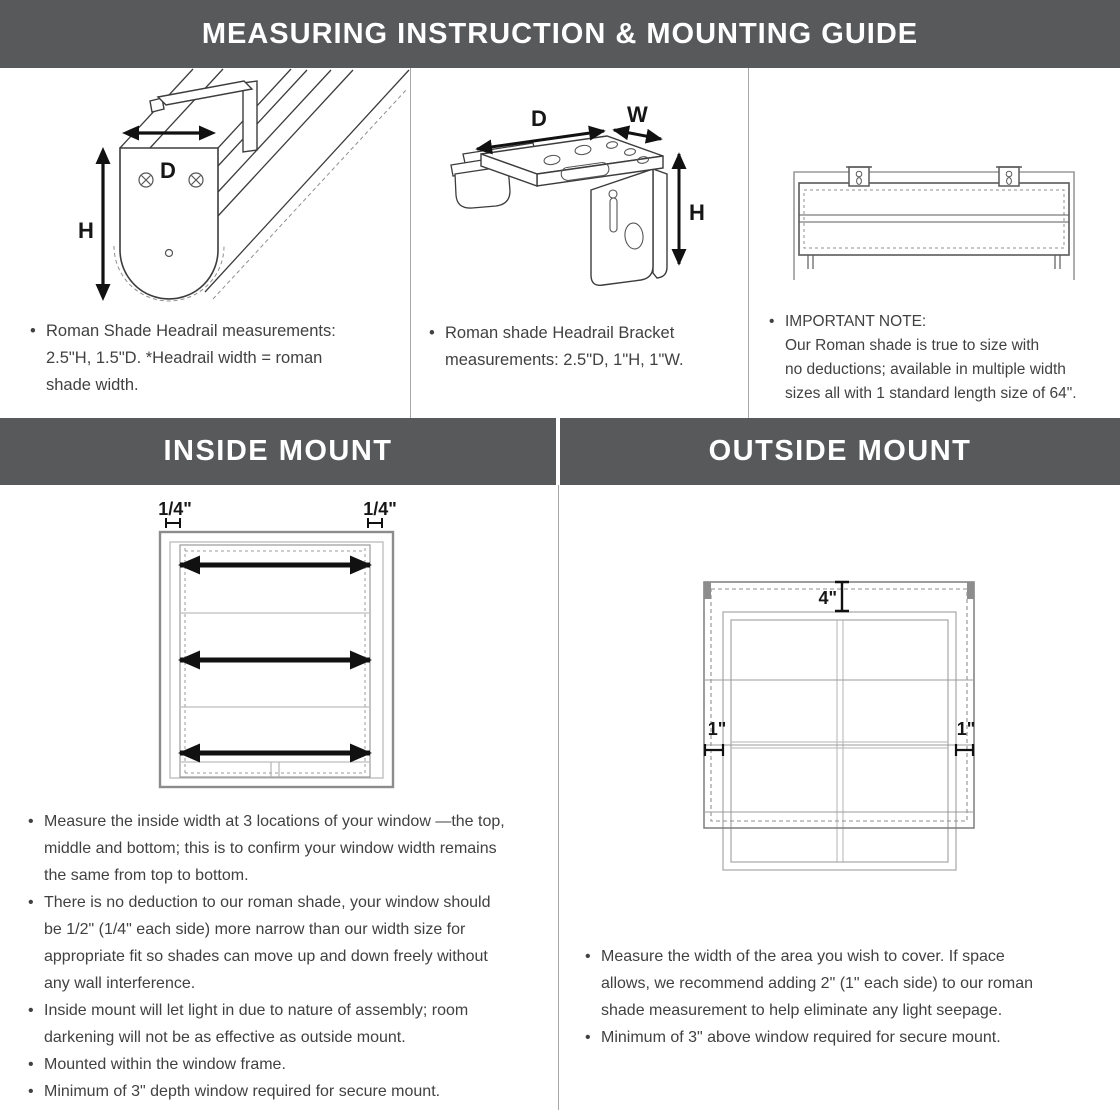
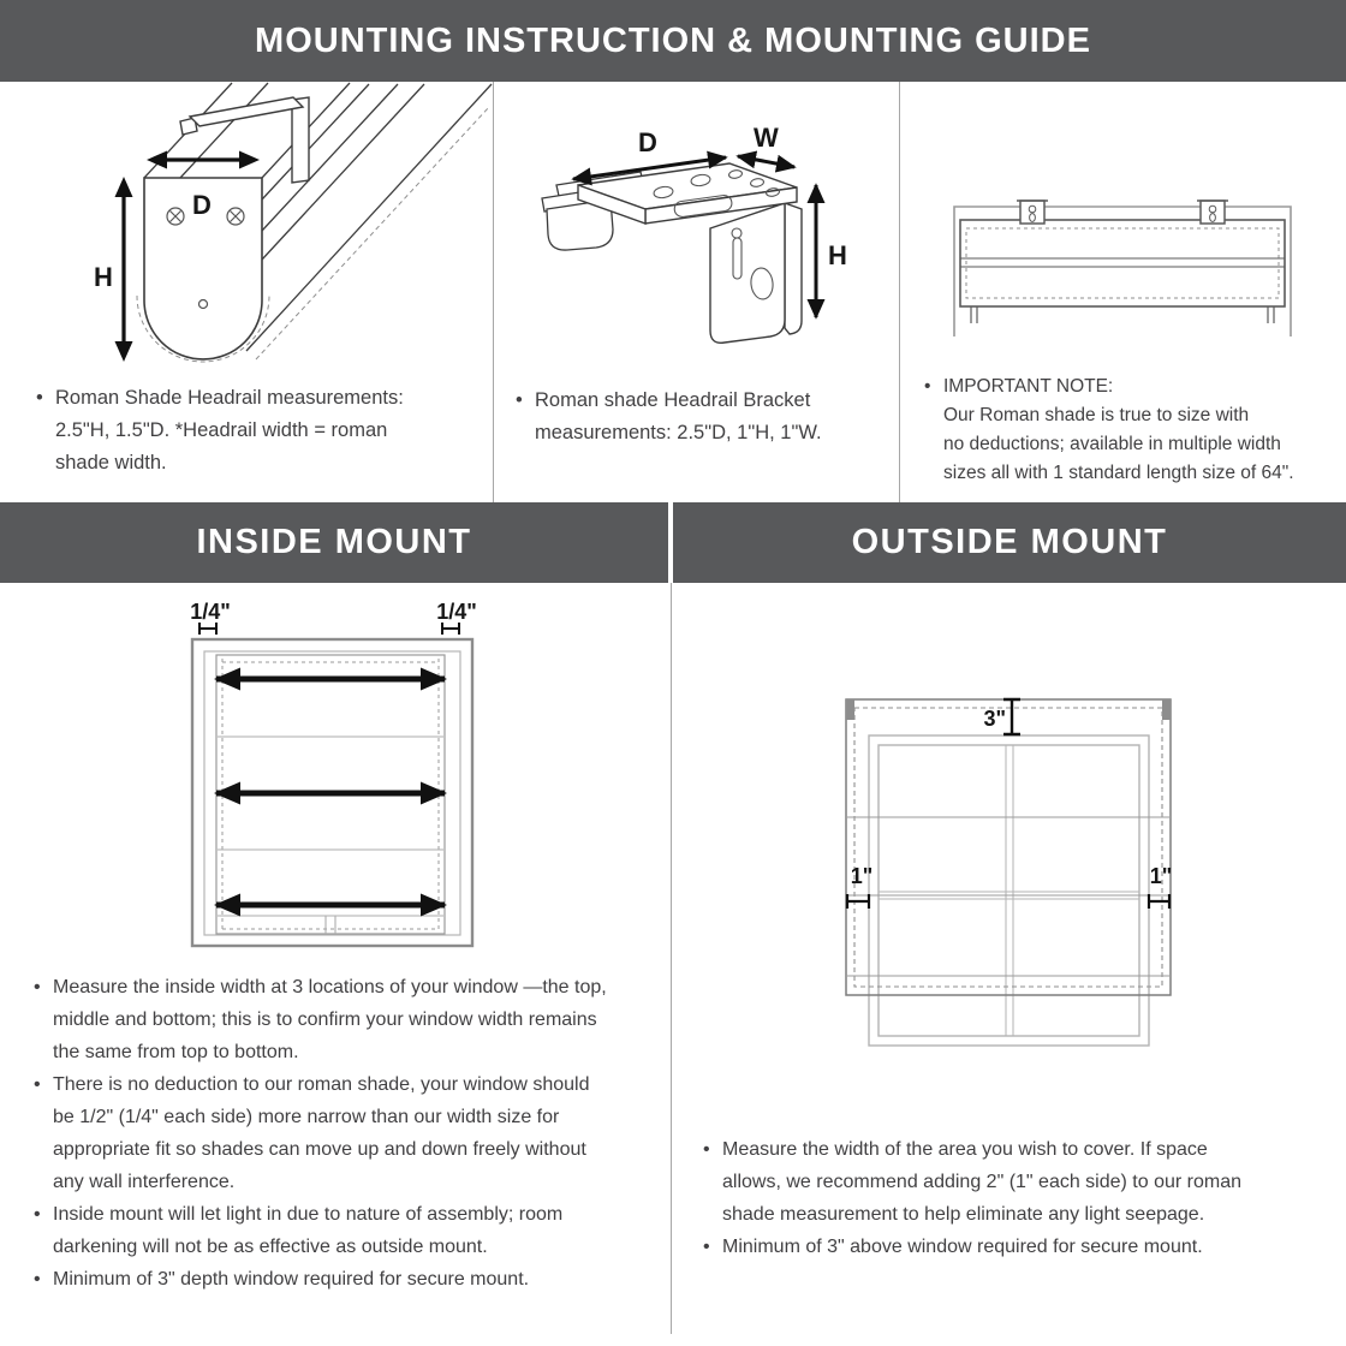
- MEASURING INSTRUCTION & MOUNTING GUIDE
+ MOUNTING INSTRUCTION & MOUNTING GUIDE
  D
  H
  Roman Shade Headrail measurements:
  2.5"H, 1.5"D. *Headrail width = roman
  shade width.
  D
  W
  H
  Roman shade Headrail Bracket
  measurements: 2.5"D, 1"H, 1"W.
  IMPORTANT NOTE:
  Our Roman shade is true to size with
  no deductions; available in multiple width
  sizes all with 1 standard length size of 64".
  INSIDE MOUNT
  OUTSIDE MOUNT
  1/4"
  1/4"
  Measure the inside width at 3 locations of your window —the top,
  middle and bottom; this is to confirm your window width remains
  the same from top to bottom.
  There is no deduction to our roman shade, your window should
  be 1/2" (1/4" each side) more narrow than our width size for
  appropriate fit so shades can move up and down freely without
  any wall interference.
  Inside mount will let light in due to nature of assembly; room
  darkening will not be as effective as outside mount.
- Mounted within the window frame.
  Minimum of 3" depth window required for secure mount.
- 4"
+ 3"
  1"
  1"
  Measure the width of the area you wish to cover. If space
  allows, we recommend adding 2" (1" each side) to our roman
  shade measurement to help eliminate any light seepage.
  Minimum of 3" above window required for secure mount.
